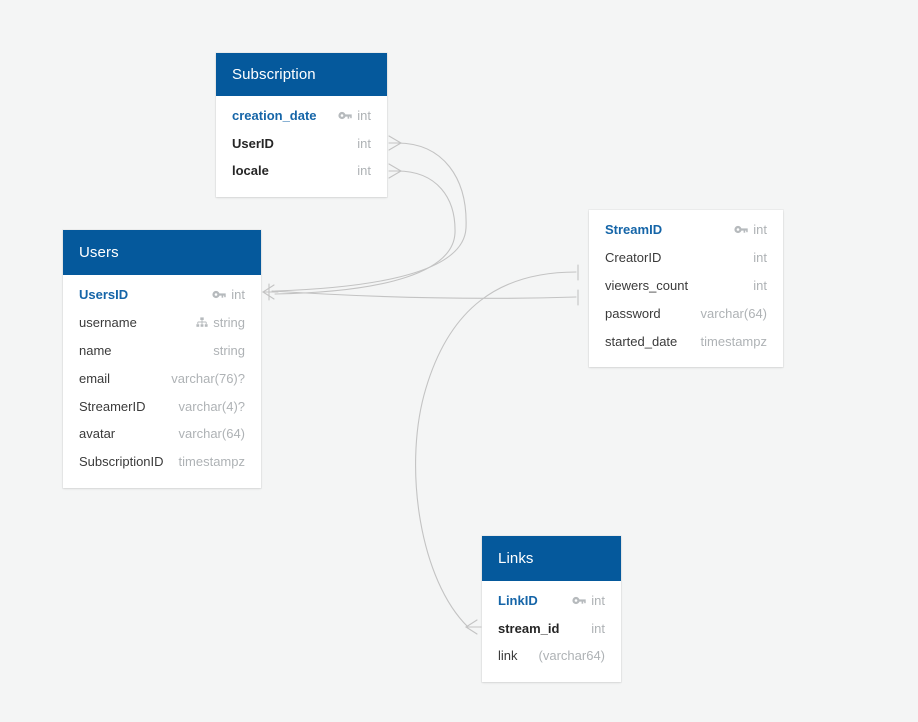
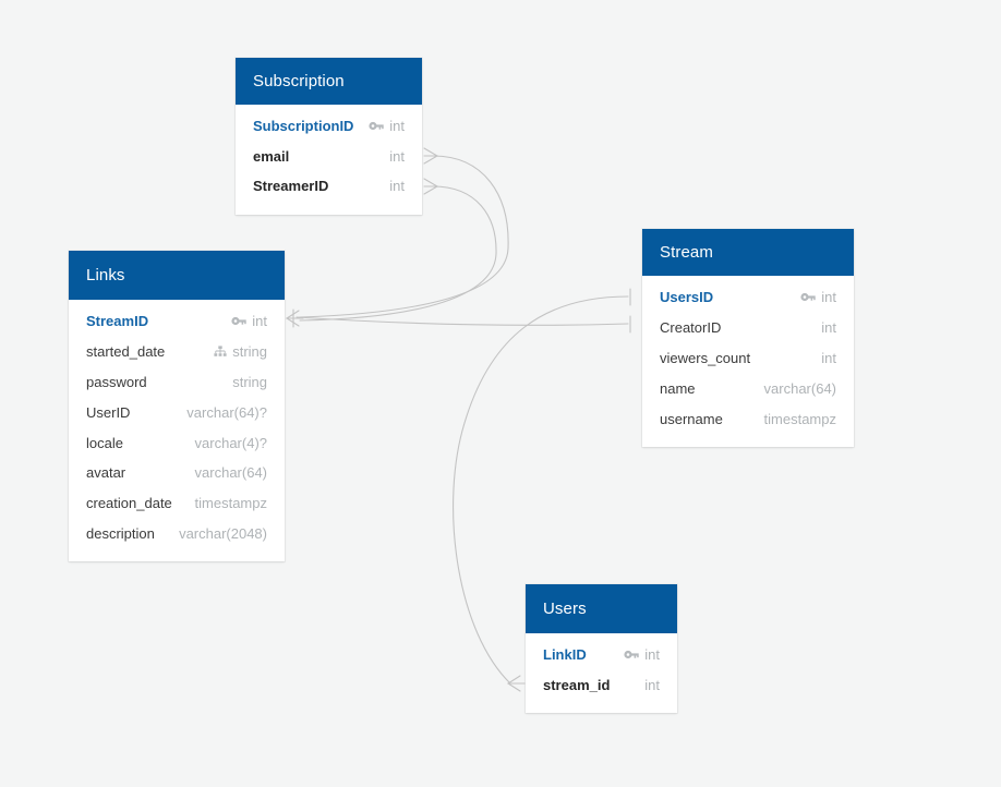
  Subscription
- creation_date
+ SubscriptionID
  int
- UserID
+ email
  int
- locale
+ StreamerID
  int
- Users
+ Links
- UsersID
+ StreamID
  int
- username
+ started_date
  string
- name
+ password
  string
- email
+ UserID
- varchar(76)?
+ varchar(64)?
- StreamerID
+ locale
  varchar(4)?
  avatar
  varchar(64)
- SubscriptionID
+ creation_date
  timestampz
+ description
+ varchar(2048)
+ Stream
- StreamID
+ UsersID
  int
  CreatorID
  int
  viewers_count
  int
- password
+ name
  varchar(64)
- started_date
+ username
  timestampz
- Links
+ Users
  LinkID
  int
  stream_id
  int
- link
- (varchar64)
